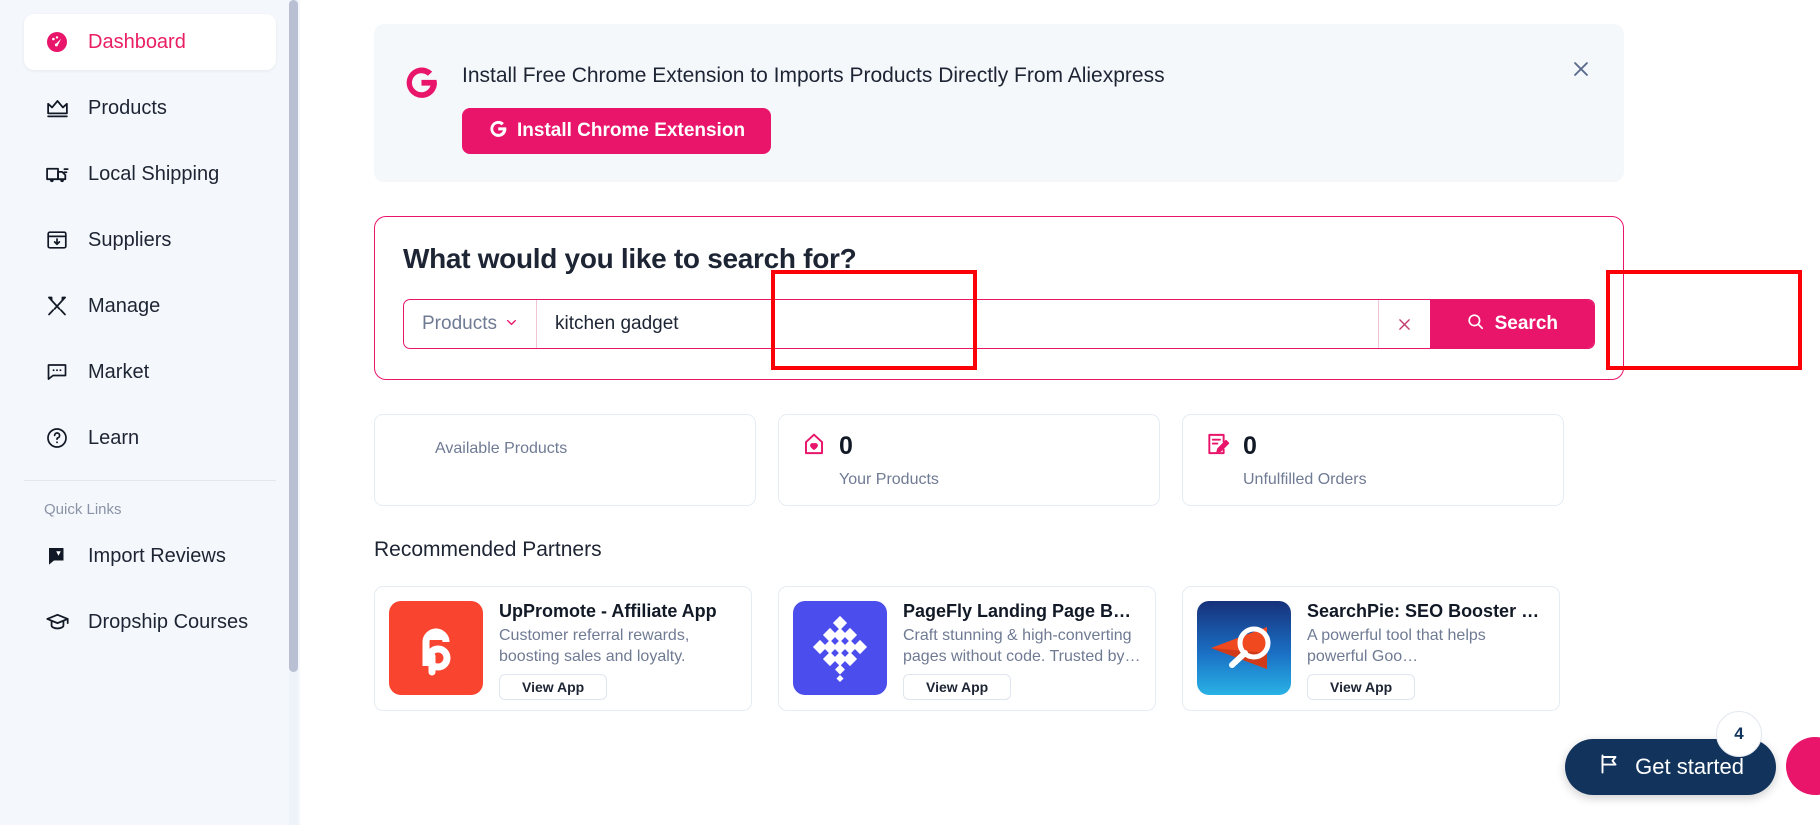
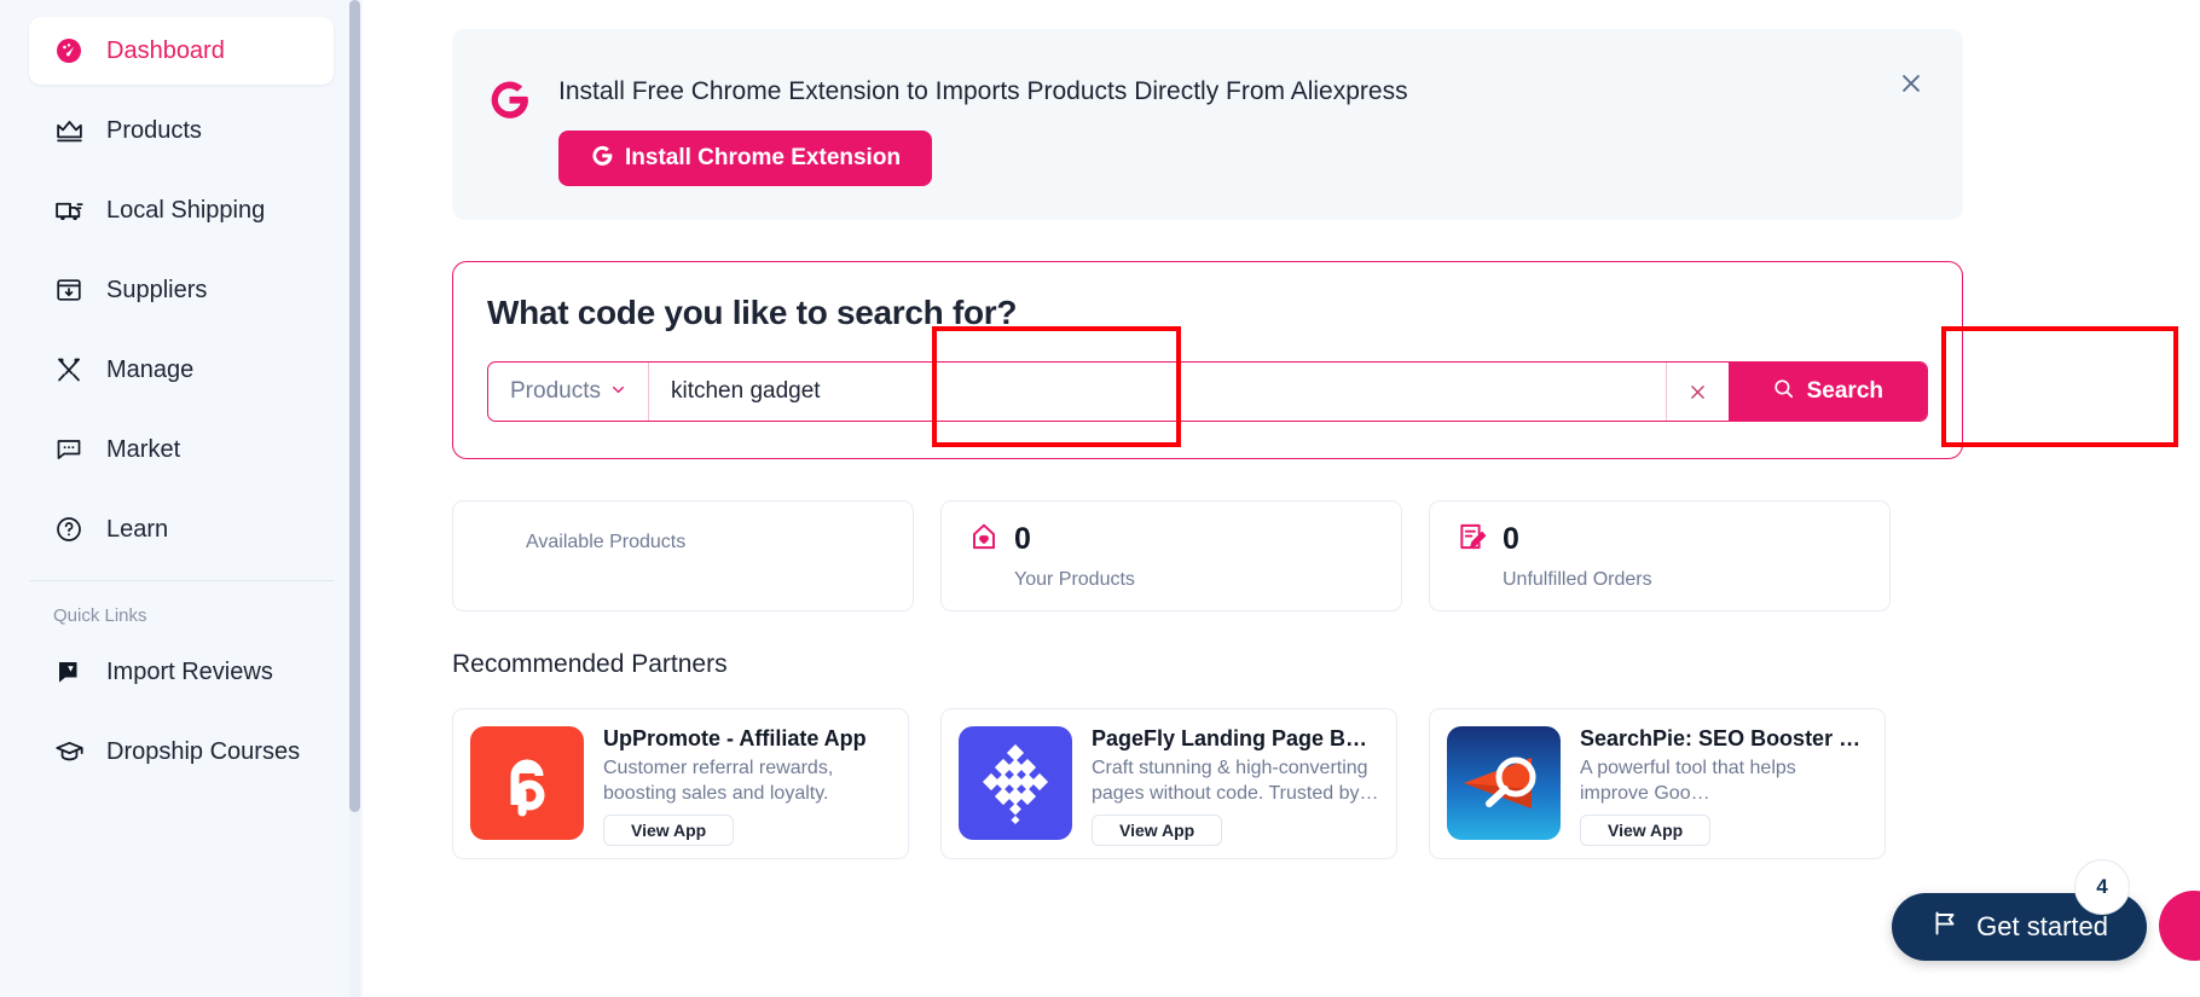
  Dashboard
  Products
  Local Shipping
  Suppliers
  Manage
  Market
  Learn
  Quick Links
  Import Reviews
  Dropship Courses
  Install Free Chrome Extension to Imports Products Directly From Aliexpress
  Install Chrome Extension
- What would you like to search for?
+ What code you like to search for?
  Products
  kitchen gadget
  Search
  Available Products
  0
  Your Products
  0
  Unfulfilled Orders
  Recommended Partners
  UpPromote - Affiliate App
  Customer referral rewards, boosting sales and loyalty.
  View App
  PageFly Landing Page Build
  Craft stunning & high-converting pages without code. Trusted by…
  View App
  SearchPie: SEO Booster &
- A powerful tool that helps powerful Goo…
+ A powerful tool that helps improve Goo…
  View App
  Get started
  4
